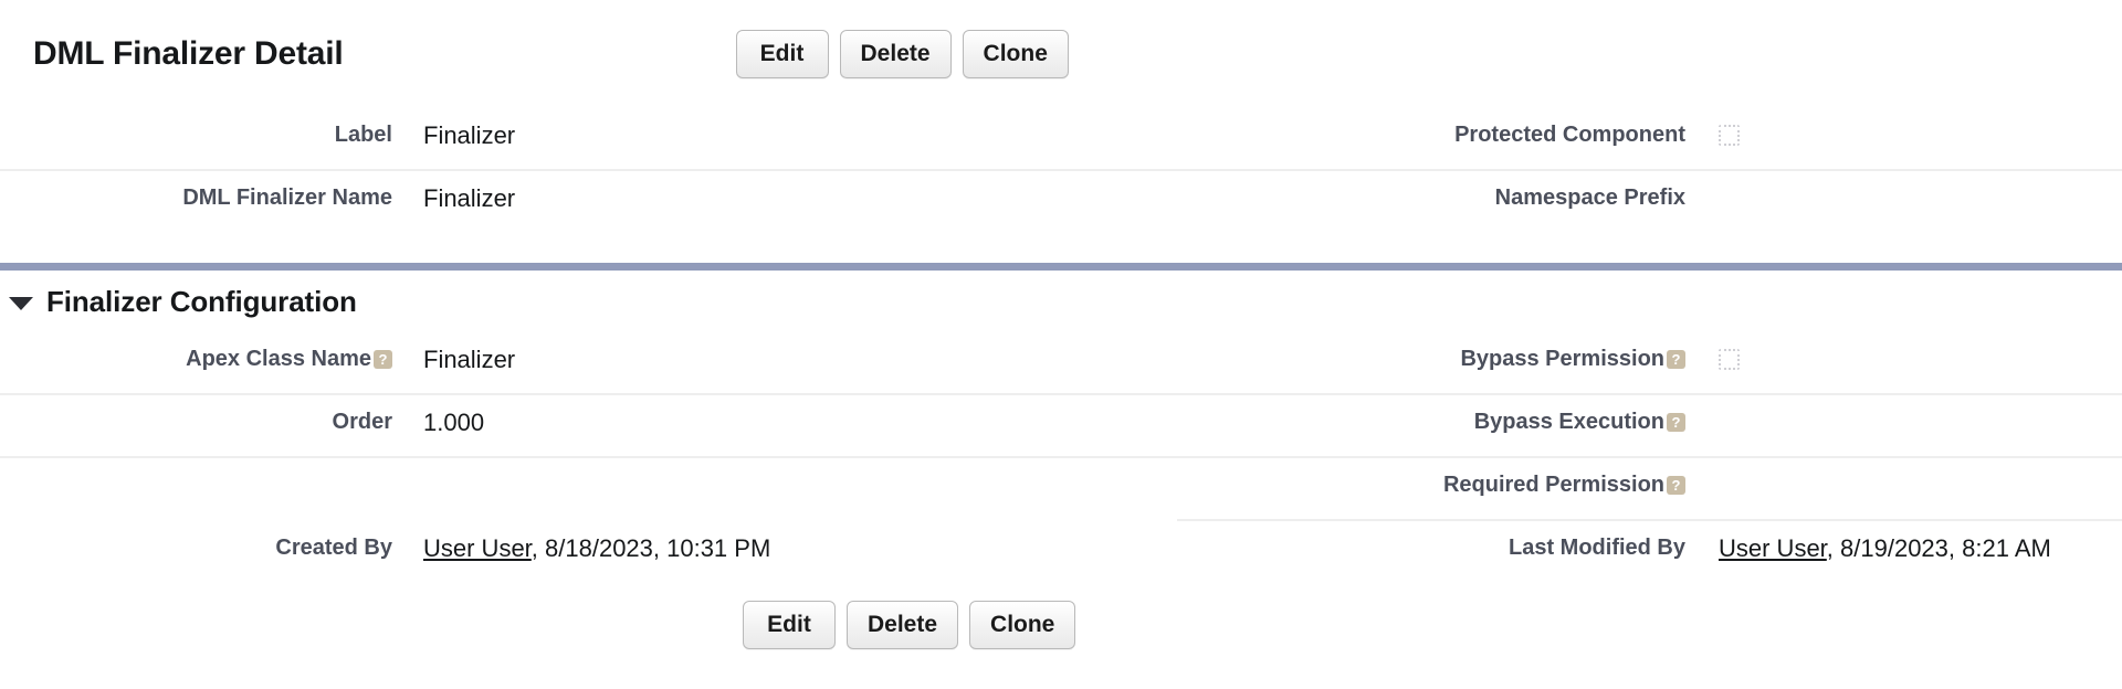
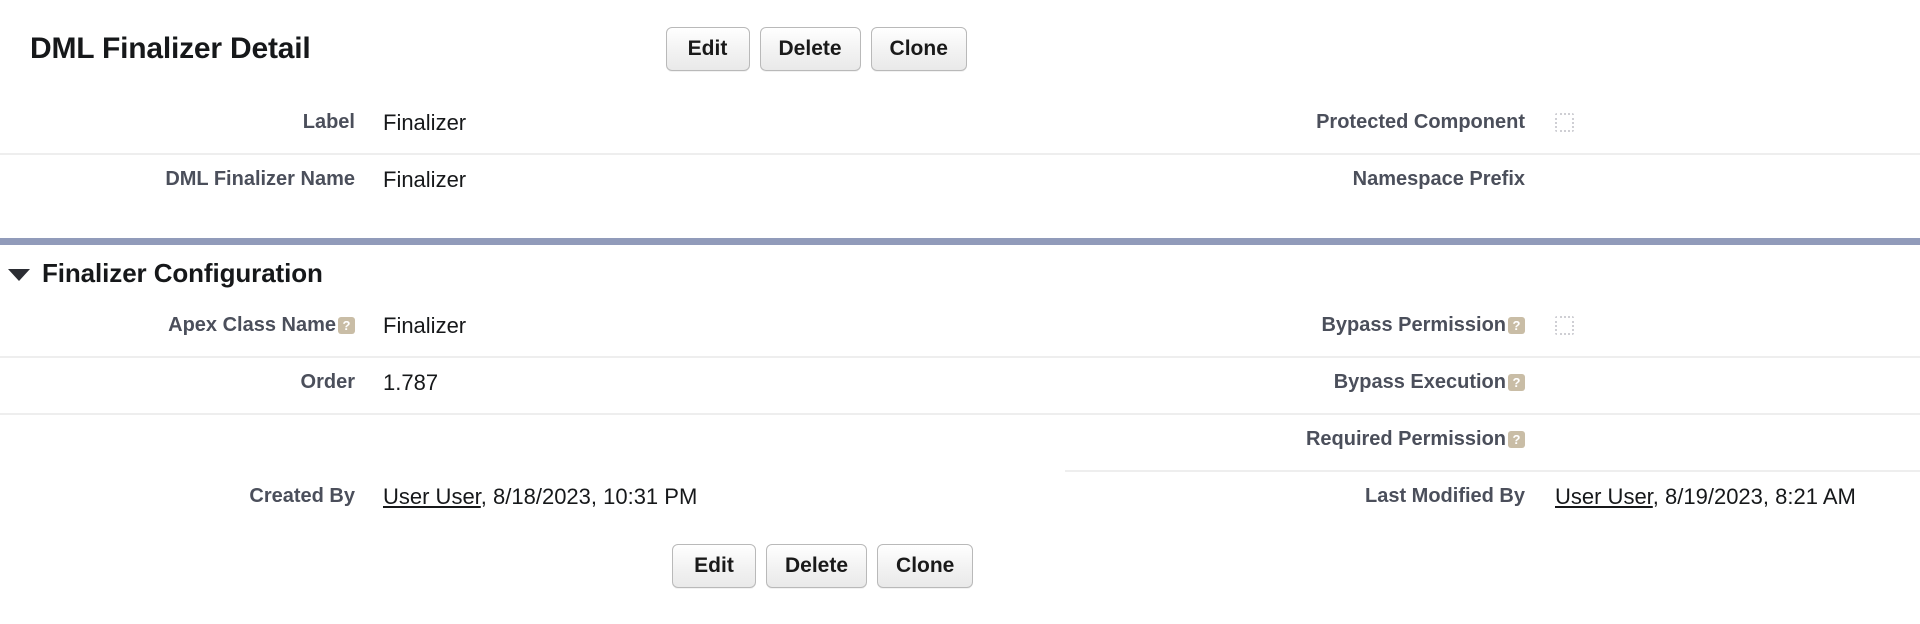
  DML Finalizer Detail
  Edit
  Delete
  Clone
  Label
  Finalizer
  Protected Component
  DML Finalizer Name
  Finalizer
  Namespace Prefix
  Finalizer Configuration
  Apex Class Name
  ?
  Finalizer
  Bypass Permission
  ?
  Order
- 1.000
+ 1.787
  Bypass Execution
  ?
  Required Permission
  ?
  Created By
  User User, 8/18/2023, 10:31 PM
  Last Modified By
  User User, 8/19/2023, 8:21 AM
  Edit
  Delete
  Clone
